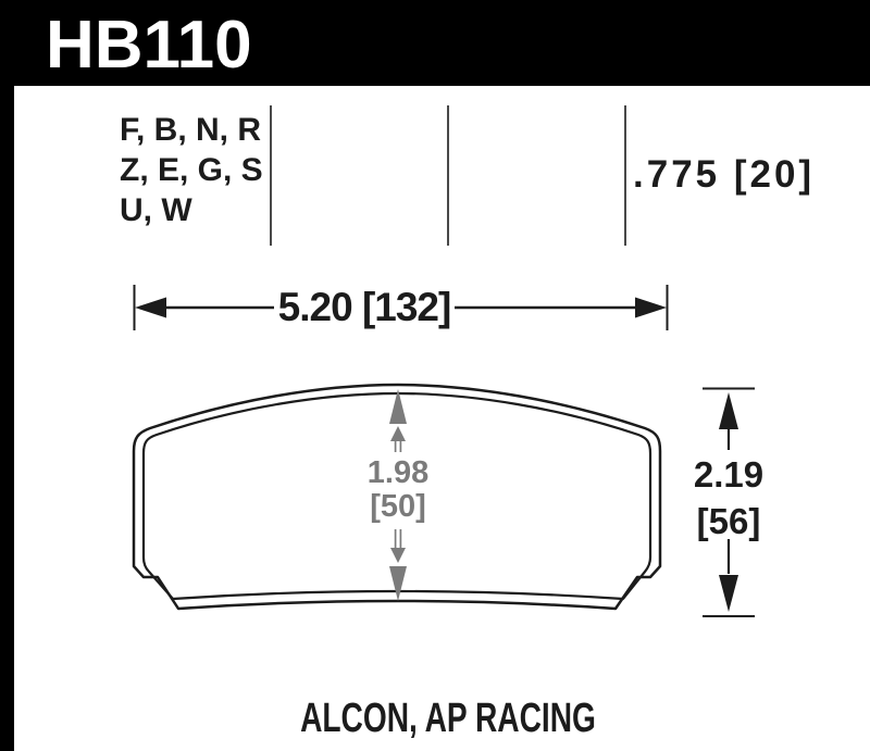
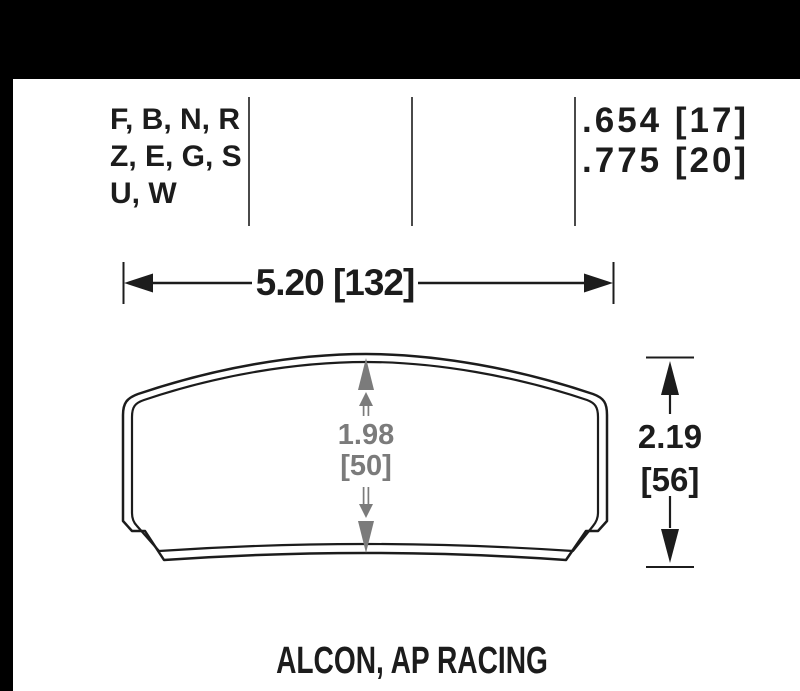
- HB110
  F, B, N, R
  Z, E, G, S
  U, W
+ .654 [17]
  .775 [20]
  5.20 [132]
  1.98
  [50]
  2.19
  [56]
  ALCON, AP RACING
